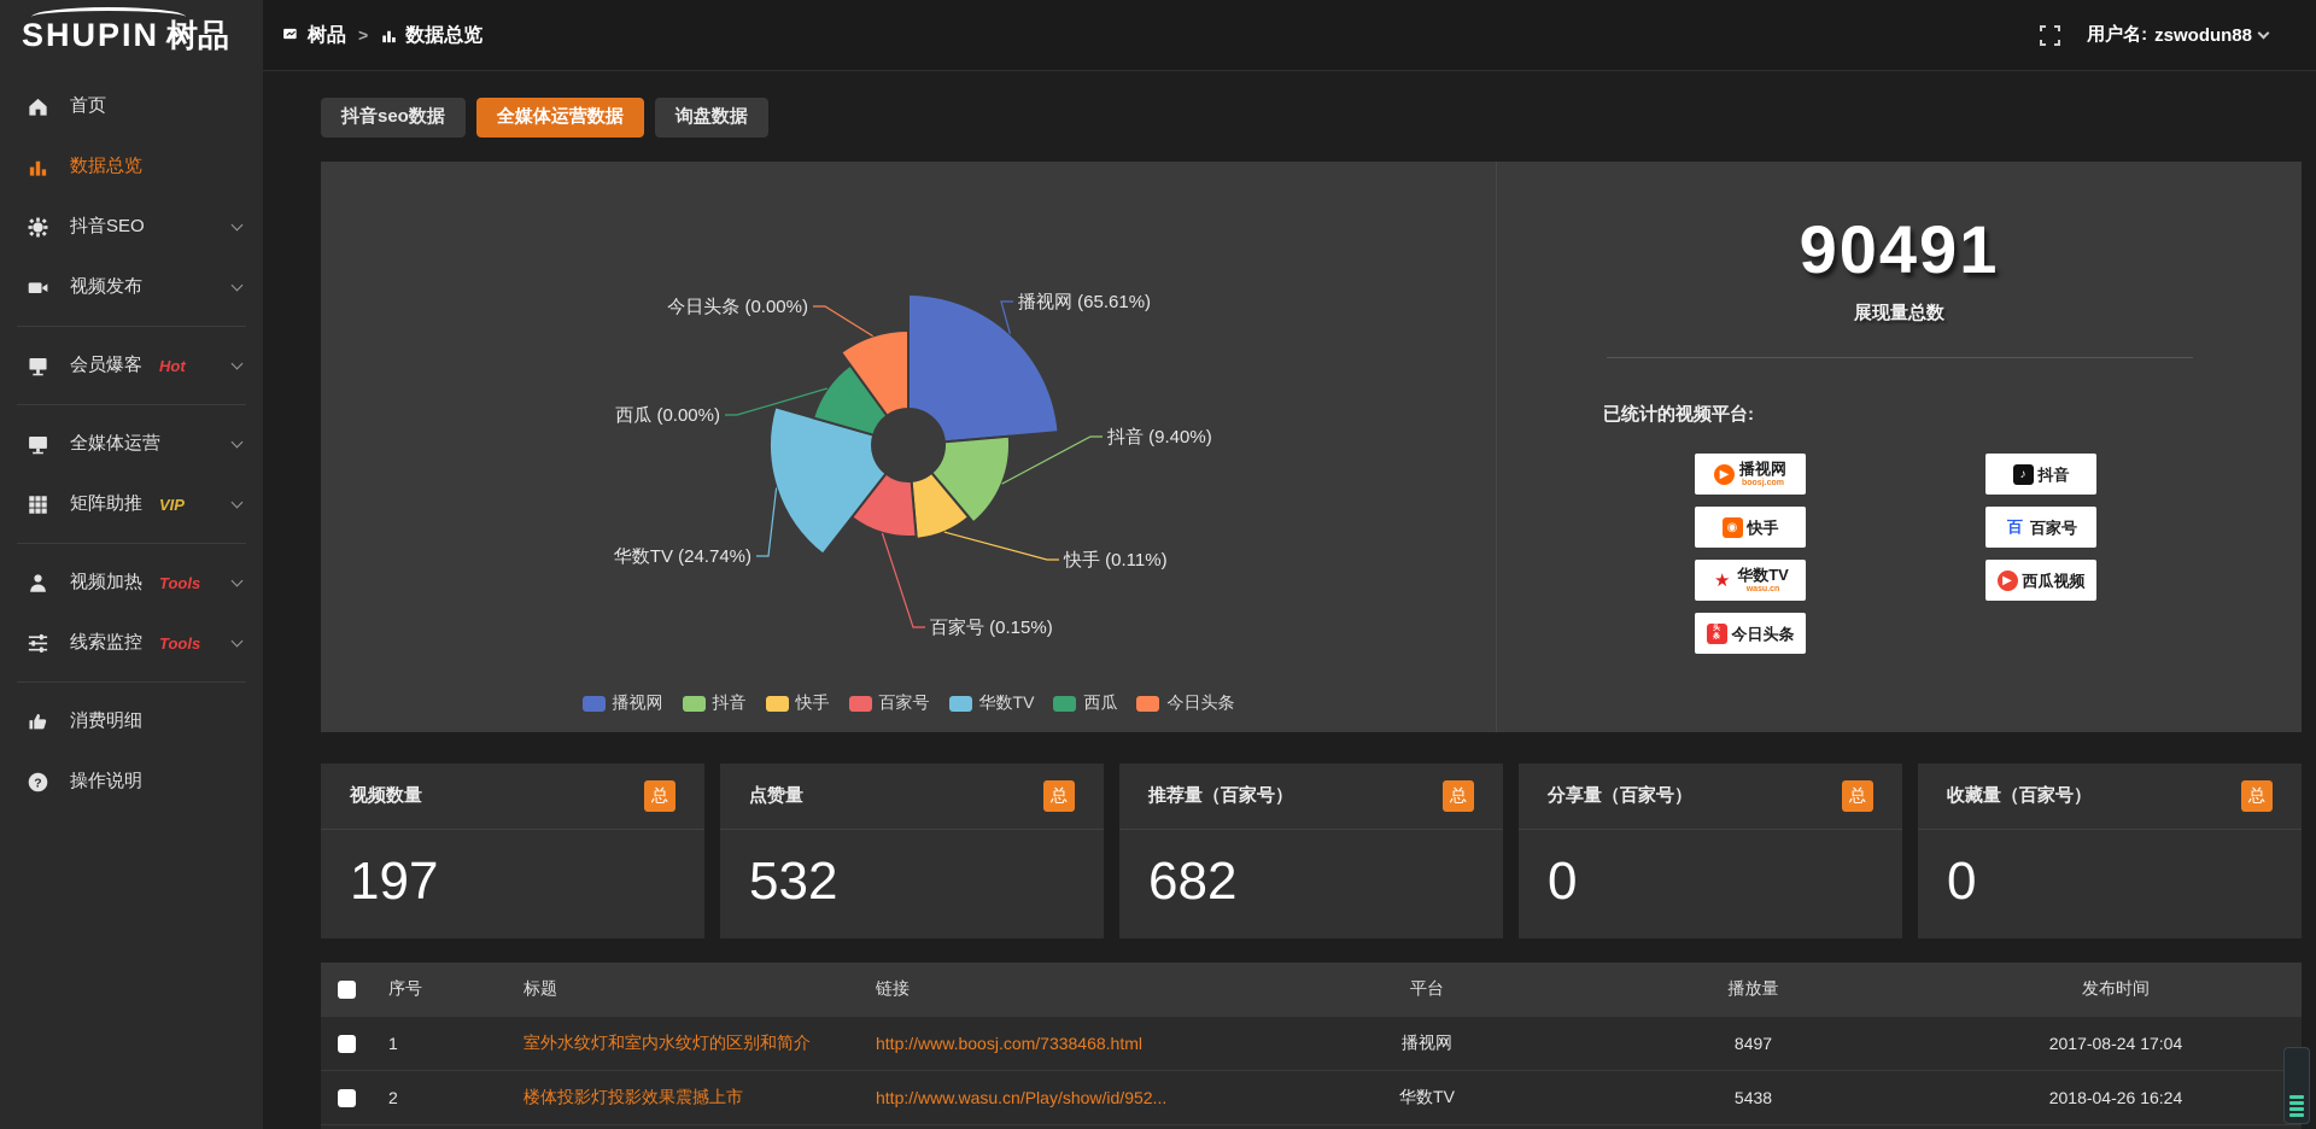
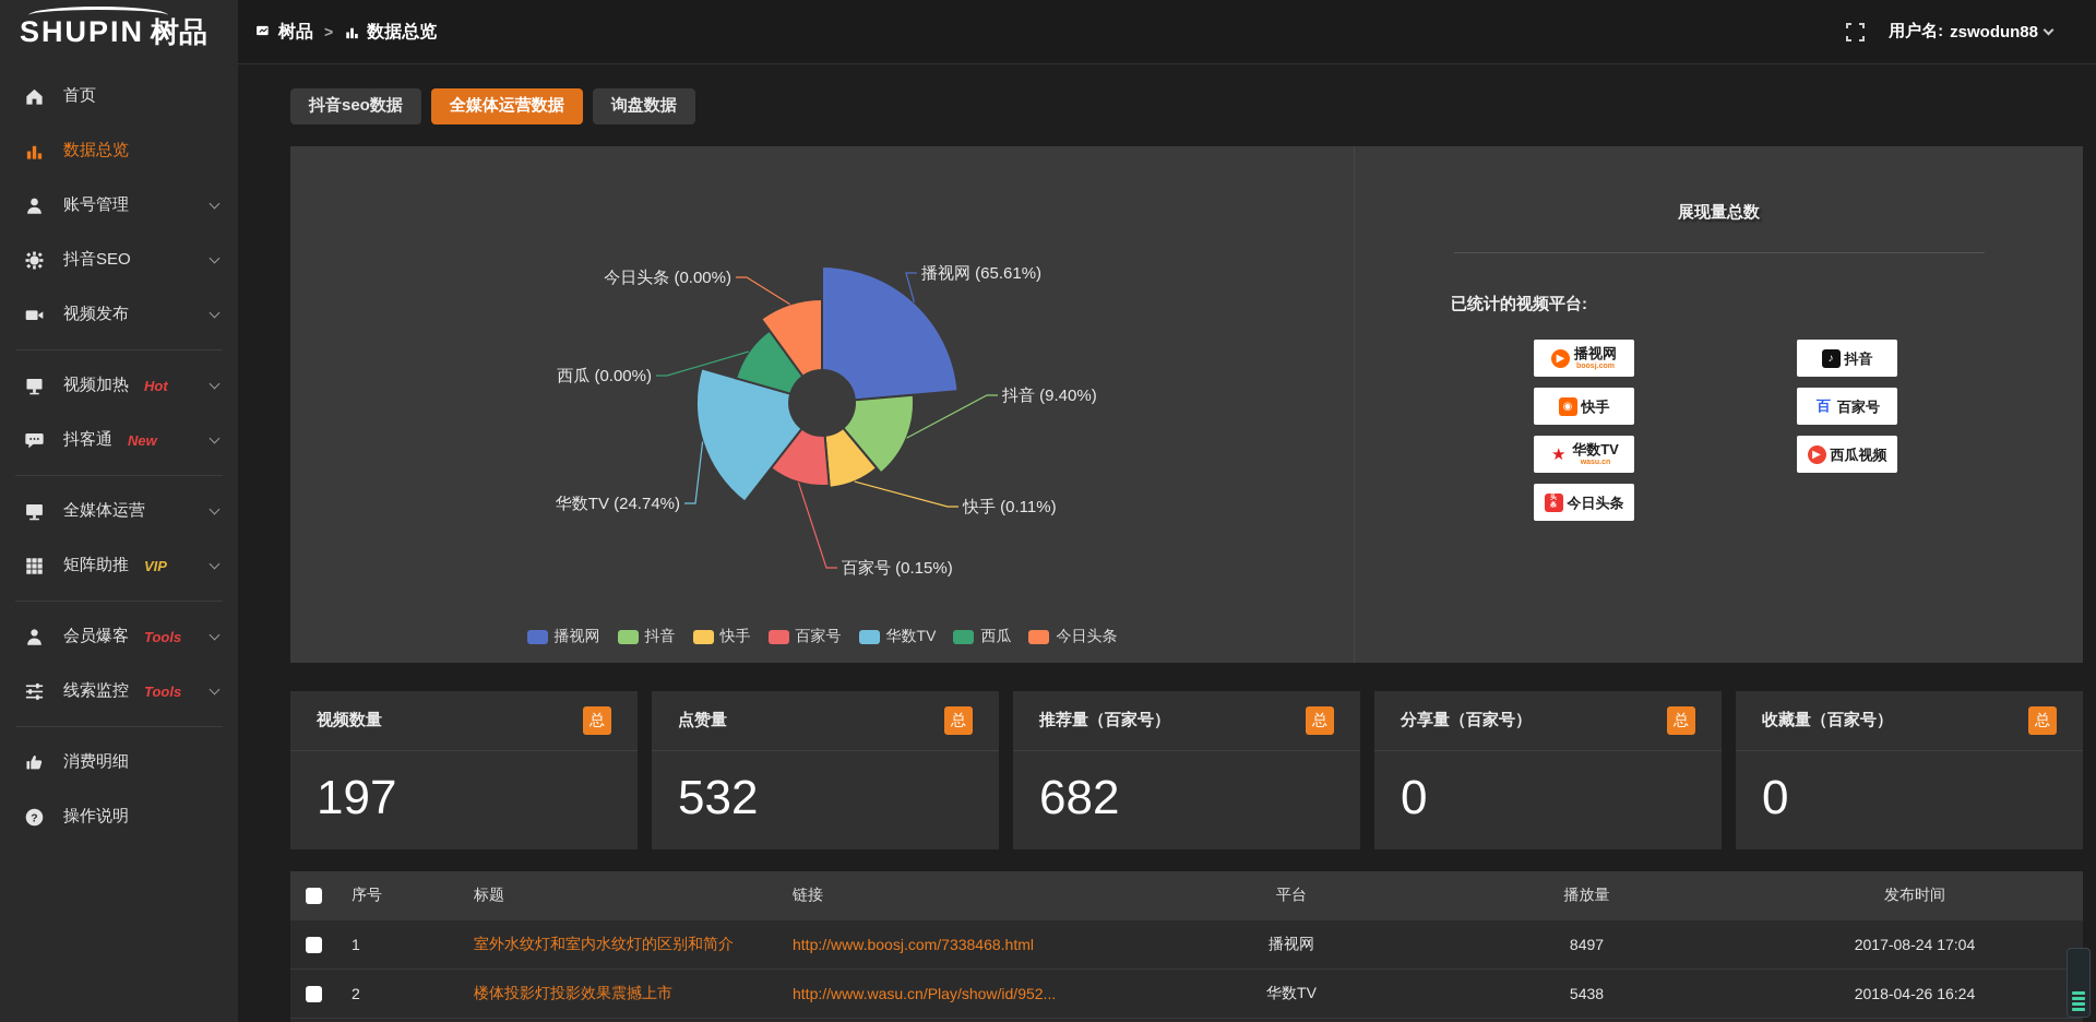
  SHUPIN
  树品
  树品
  >
  数据总览
  用户名:
  zswodun88
  首页
  数据总览
+ 账号管理
  抖音SEO
  视频发布
- 会员爆客
+ 视频加热
  Hot
+ 抖客通
+ New
  全媒体运营
  矩阵助推
  VIP
- 视频加热
+ 会员爆客
  Tools
  线索监控
  Tools
  消费明细
  ?
  操作说明
  抖音seo数据
  全媒体运营数据
  询盘数据
  播视网 (65.61%)
  抖音 (9.40%)
  快手 (0.11%)
  百家号 (0.15%)
  华数TV (24.74%)
  西瓜 (0.00%)
  今日头条 (0.00%)
  播视网
  抖音
  快手
  百家号
  华数TV
  西瓜
  今日头条
- 90491
  展现量总数
  已统计的视频平台:
  ▶
  播视网
  ◉
  快手
  ★
  华数TV
  今日头条
  ♪
  抖音
  百
  百家号
  ▶
  西瓜视频
  视频数量
  总
  197
  点赞量
  总
  532
  推荐量（百家号）
  总
  682
  分享量（百家号）
  总
  0
  收藏量（百家号）
  总
  0
  序号
  标题
  链接
  平台
  播放量
  发布时间
  1
  室外水纹灯和室内水纹灯的区别和简介
  http://www.boosj.com/7338468.html
  播视网
  8497
  2017-08-24 17:04
  2
  楼体投影灯投影效果震撼上市
  http://www.wasu.cn/Play/show/id/952...
  华数TV
  5438
  2018-04-26 16:24
